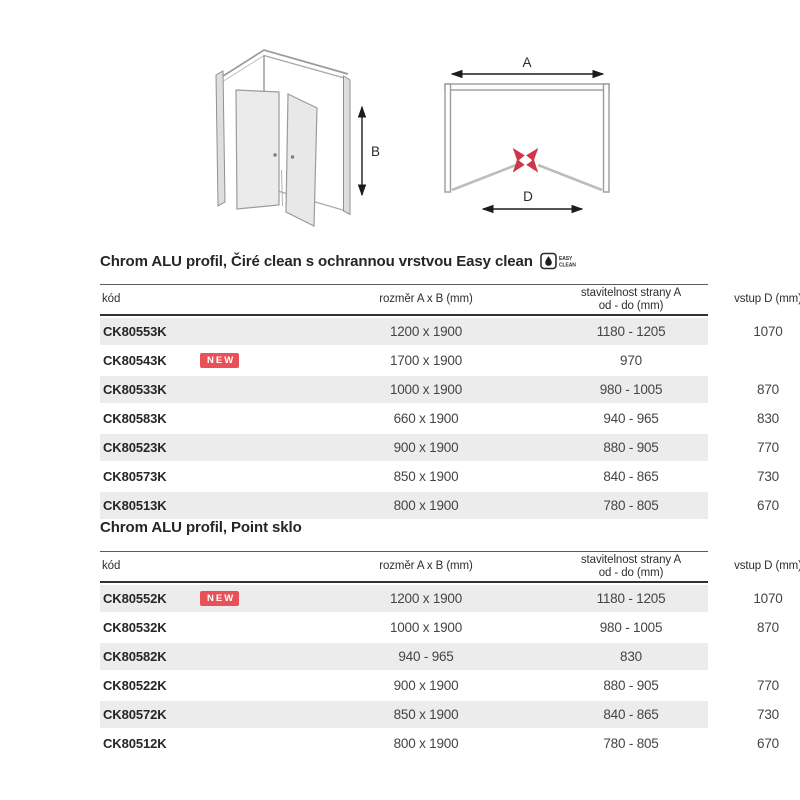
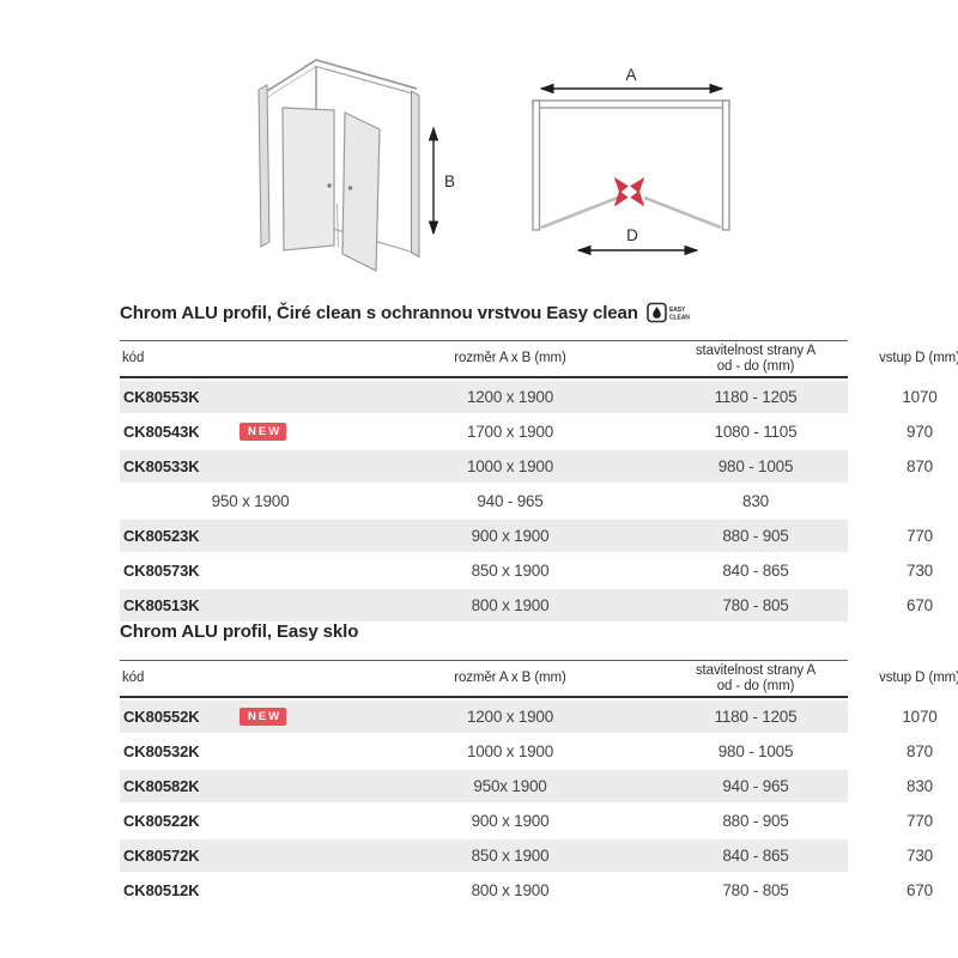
  B
  A
  D
  Chrom ALU profil, Čiré clean s ochrannou vrstvou Easy clean
  kód
  rozměr A x B (mm)
  stavitelnost strany A
  od - do (mm)
  vstup D (mm
  CK80553K
  1200 x 1900
  1180 - 1205
  1070
  CK80543K
  NEW
  1700 x 1900
+ 1080 - 1105
  970
  CK80533K
  1000 x 1900
  980 - 1005
  870
- CK80583K
- 660 x 1900
+ 950 x 1900
  940 - 965
  830
  CK80523K
  900 x 1900
  880 - 905
  770
  CK80573K
  850 x 1900
  840 - 865
  730
  CK80513K
  800 x 1900
  780 - 805
  670
- Chrom ALU profil, Point sklo
+ Chrom ALU profil, Easy sklo
  kód
  rozměr A x B (mm)
  stavitelnost strany A
  od - do (mm)
  vstup D (mm
  CK80552K
  NEW
  1200 x 1900
  1180 - 1205
  1070
  CK80532K
  1000 x 1900
  980 - 1005
  870
  CK80582K
+ 950x 1900
  940 - 965
  830
  CK80522K
  900 x 1900
  880 - 905
  770
  CK80572K
  850 x 1900
  840 - 865
  730
  CK80512K
  800 x 1900
  780 - 805
  670
